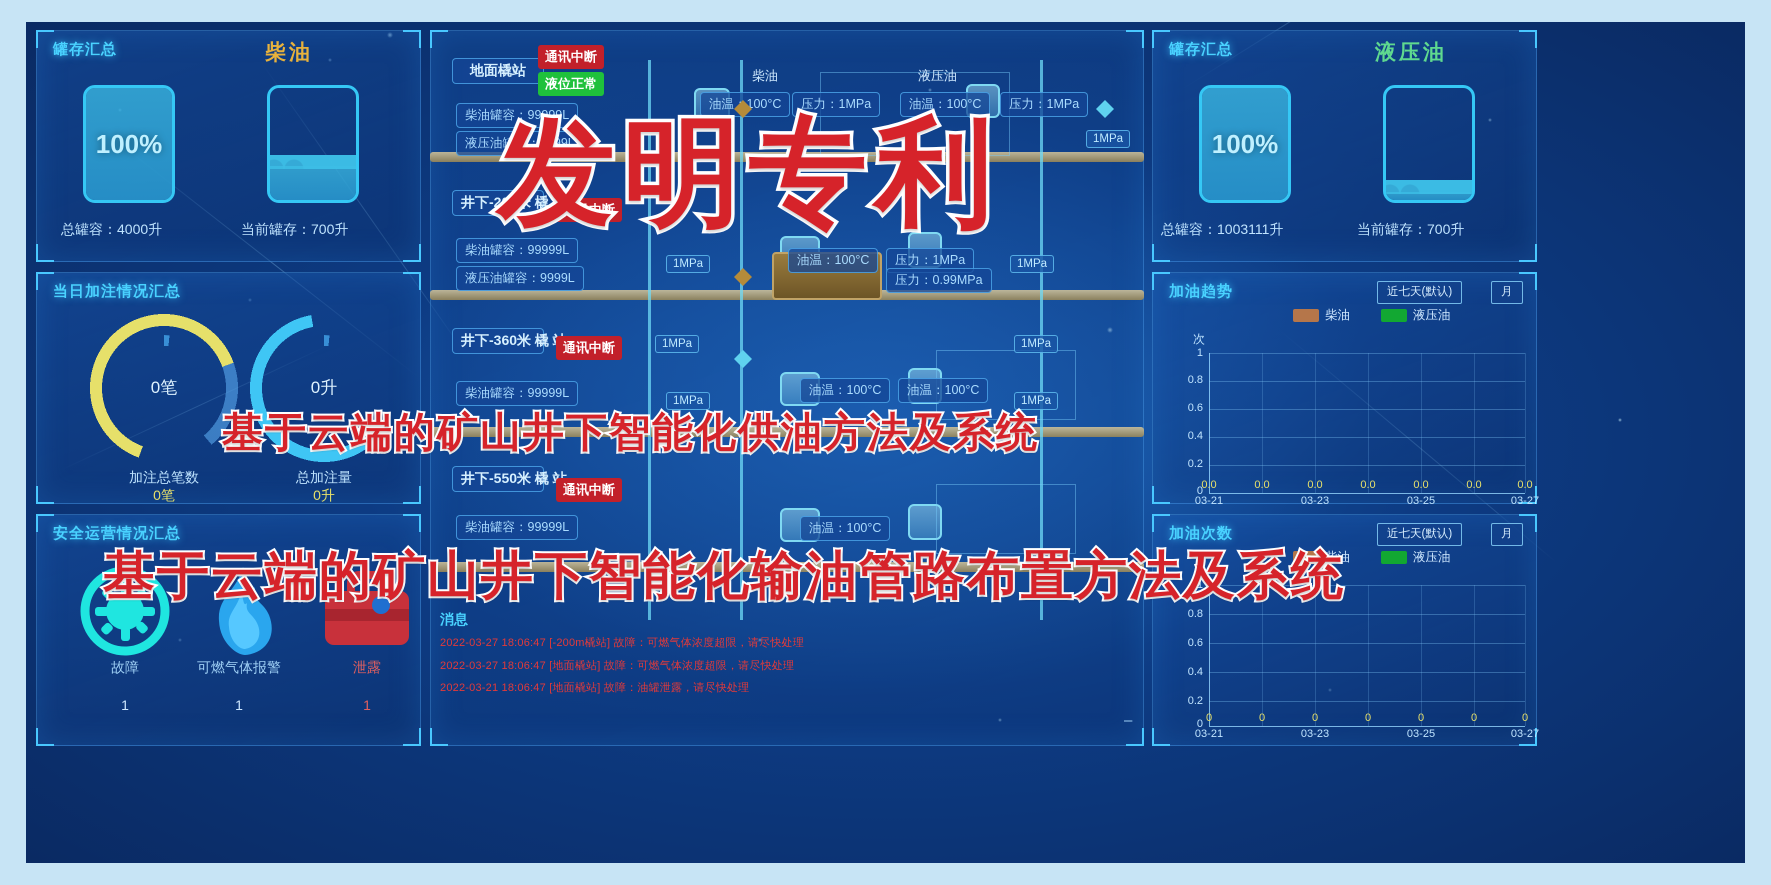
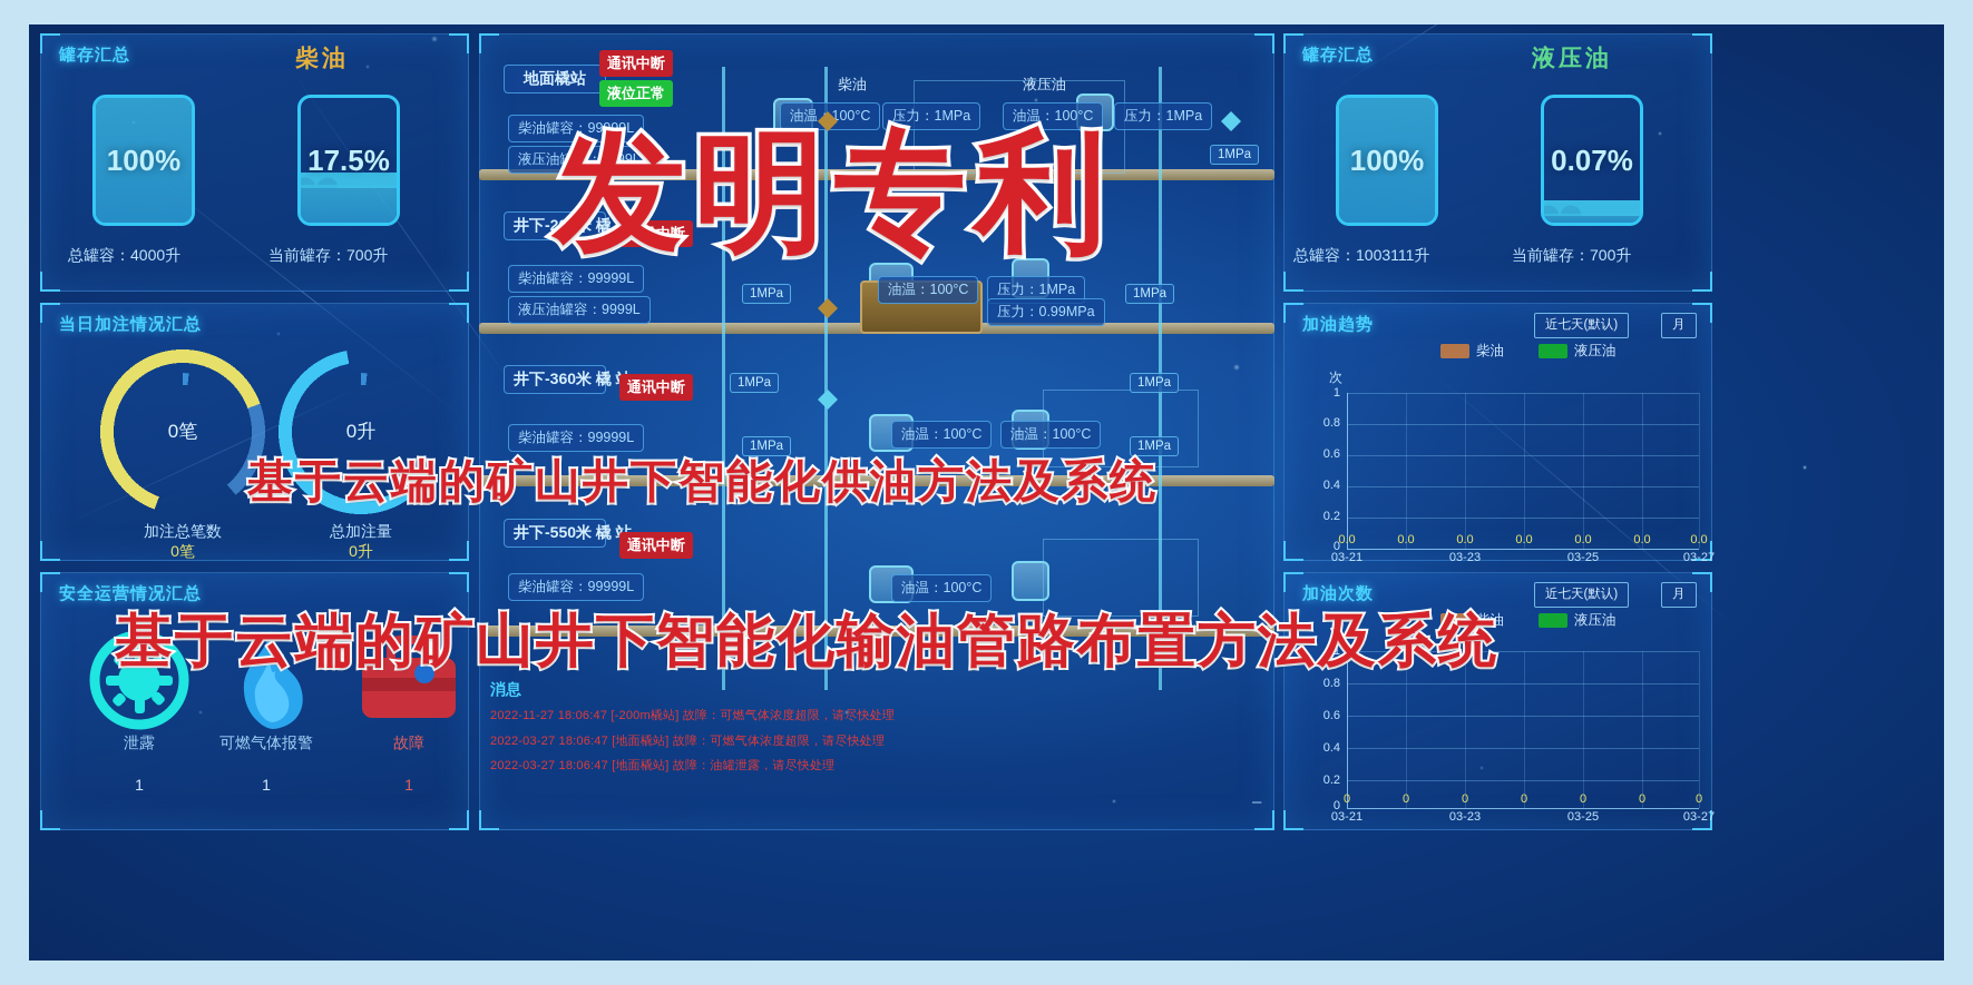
  罐存汇总
  柴油
  100%
  总罐容：4000升
+ 17.5%
  当前罐存：700升
  当日加注情况汇总
  0笔
  加注总笔数
  0笔
  0升
  总加注量
  0升
  安全运营情况汇总
- 故障
+ 泄露
  1
  可燃气体报警
  1
- 泄露
+ 故障
  1
  柴油
  液压油
  油温：100°C
  压力：1MPa
  油温：100°C
  压力：1MPa
  油温：100°C
  压力：1MPa
  压力：0.99MPa
  油温：100°C
  油温：100°C
  油温：100°C
  1MPa
  1MPa
  1MPa
  1MPa
  1MPa
  1MPa
  1MPa
  地面橇站
  通讯中断
  液位正常
  柴油罐容：99999L
  液压油罐容：9999L
  井下-200米 橇
  通讯中断
  柴油罐容：99999L
  液压油罐容：9999L
  井下-360米 橇
  通讯中断
  柴油罐容：99999L
  井下-550米 橇
  通讯中断
  柴油罐容：99999L
  消息
- 2022-03-27 18:06:47 [-200m橇站] 故障：可燃气体浓度超限，请尽快处理
+ 2022-11-27 18:06:47 [-200m橇站] 故障：可燃气体浓度超限，请尽快处理
  2022-03-27 18:06:47 [地面橇站] 故障：可燃气体浓度超限，请尽快处理
- 2022-03-21 18:06:47 [地面橇站] 故障：油罐泄露，请尽快处理
+ 2022-03-27 18:06:47 [地面橇站] 故障：油罐泄露，请尽快处理
  –
  罐存汇总
  液压油
  100%
  总罐容：1003111升
+ 0.07%
  当前罐存：700升
  加油趋势
  近七天(默认)
  月
  柴油
  液压油
  次
  1
  0.8
  0.6
  0.4
  0.2
  0
  0.0
  0.0
  0.0
  0.0
  0.0
  0.0
  0.0
  03-21
  03-23
  03-25
  03-27
  加油次数
  近七天(默认)
  月
  柴油
  液压油
  1
  0.8
  0.6
  0.4
  0.2
  0
  0
  0
  0
  0
  0
  0
  0
  03-21
  03-23
  03-25
  03-27
  发明专利
  基于云端的矿山井下智能化供油方法及系统
  基于云端的矿山井下智能化输油管路布置方法及系统
